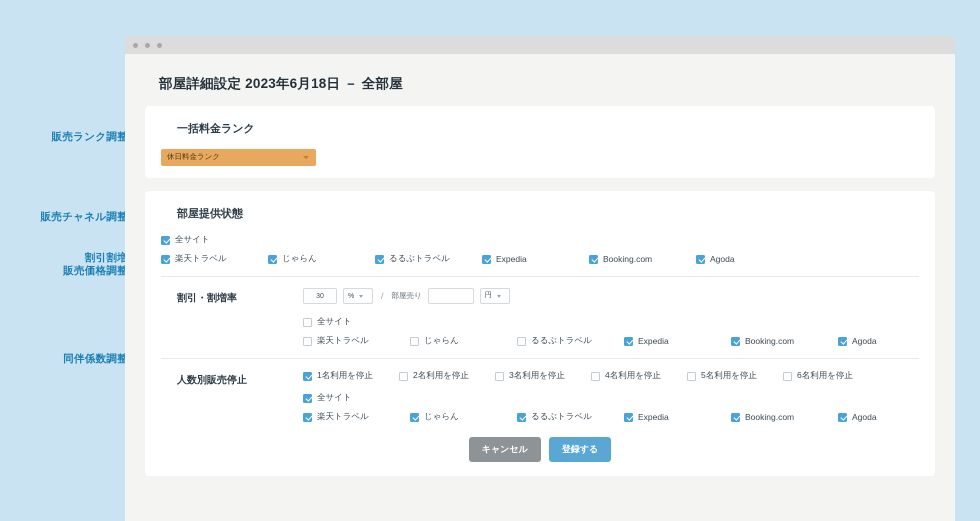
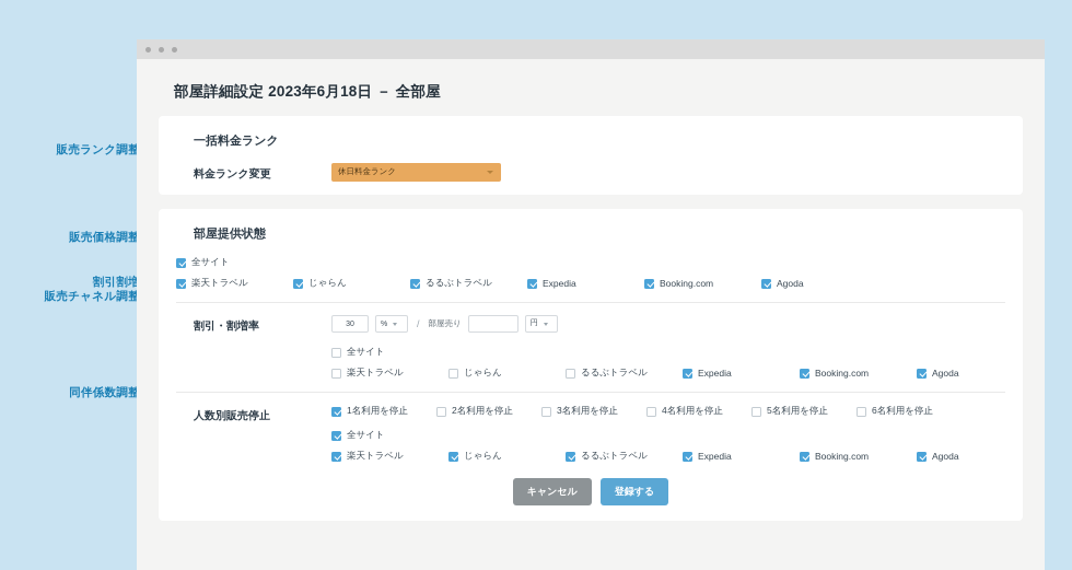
  販売ランク調整
- 販売チャネル調整
+ 販売価格調整
  割引割増
- 販売価格調整
+ 販売チャネル調整
  同伴係数調整
  部屋詳細設定 2023年6月18日 － 全部屋
  一括料金ランク
+ 料金ランク変更
  休日料金ランク
  部屋提供状態
  全サイト
  楽天トラベル
  じゃらん
  るるぶトラベル
  Expedia
  Booking.com
  Agoda
  割引・割増率
  /
  部屋売り
  全サイト
  楽天トラベル
  じゃらん
  るるぶトラベル
  Expedia
  Booking.com
  Agoda
  人数別販売停止
  1名利用を停止
  2名利用を停止
  3名利用を停止
  4名利用を停止
  5名利用を停止
  6名利用を停止
  全サイト
  楽天トラベル
  じゃらん
  るるぶトラベル
  Expedia
  Booking.com
  Agoda
  キャンセル
  登録する
